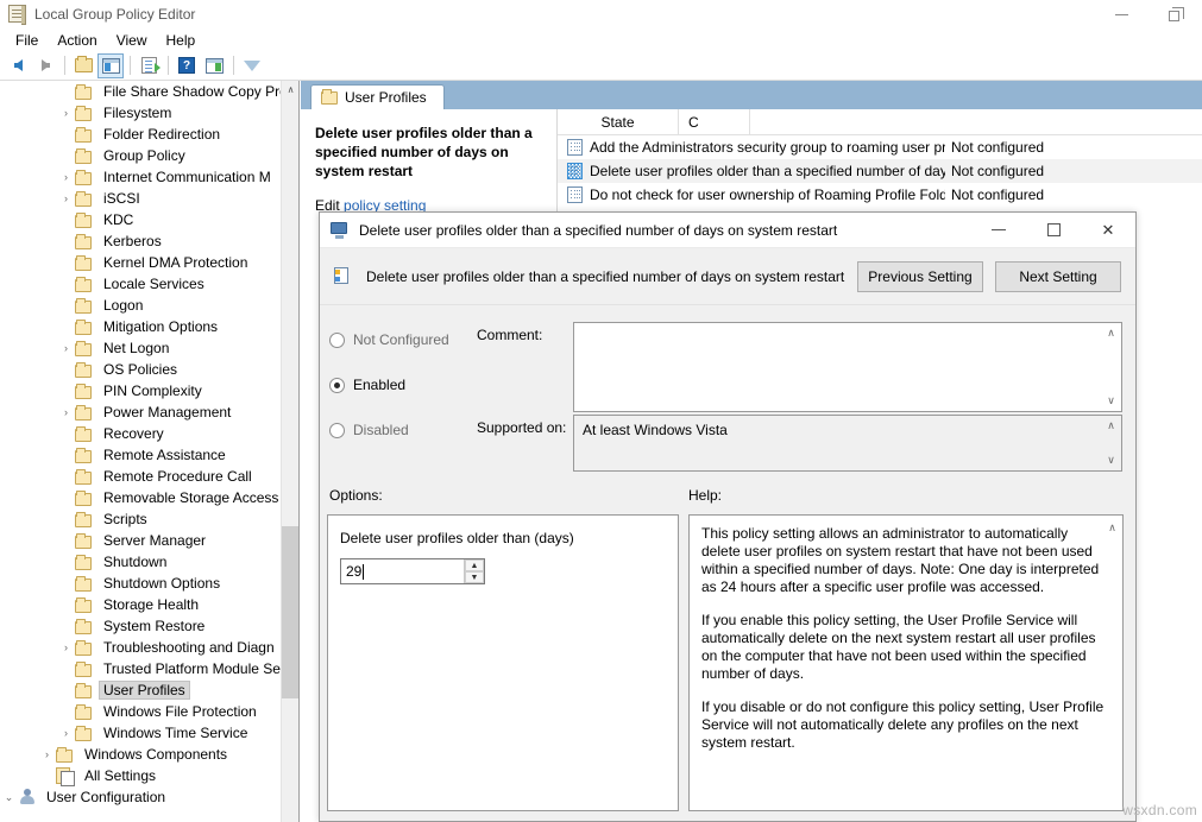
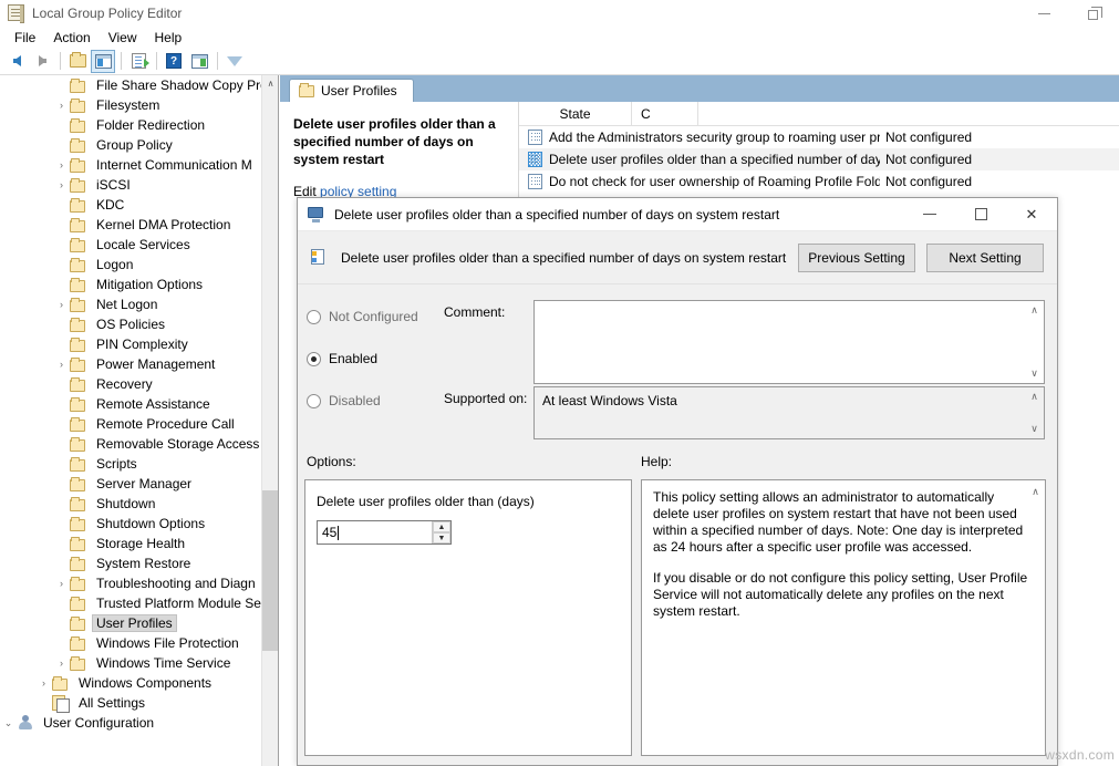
  Local Group Policy Editor
  File
  Action
  View
  Help
  ?
  File Share Shadow Copy Pr
  ›
  Filesystem
  Folder Redirection
  Group Policy
  ›
  Internet Communication M
  ›
  iSCSI
  KDC
- Kerberos
  Kernel DMA Protection
  Locale Services
  Logon
  Mitigation Options
  ›
  Net Logon
  OS Policies
  PIN Complexity
  ›
  Power Management
  Recovery
  Remote Assistance
  Remote Procedure Call
  Removable Storage Access
  Scripts
  Server Manager
  Shutdown
  Shutdown Options
  Storage Health
  System Restore
  ›
  Troubleshooting and Diagn
  Trusted Platform Module Se
  User Profiles
  Windows File Protection
  ›
  Windows Time Service
  ›
  Windows Components
  All Settings
  ⌄
  User Configuration
  ∧
  User Profiles
  Delete user profiles older than a specified number of days on system restart
  Edit policy setting
  State
  C
  Add the Administrators security group to roaming user pr
  Not configured
  Delete user profiles older than a specified number of day
  Not configured
  Do not check for user ownership of Roaming Profile Fold
  Not configured
  Delete user profiles older than a specified number of days on system restart
  ✕
  Delete user profiles older than a specified number of days on system restart
  Previous Setting
  Next Setting
  Not Configured
  Enabled
  Disabled
  Comment:
  ∧
  ∨
  Supported on:
  At least Windows Vista
  ∧
  ∨
  Options:
  Help:
  Delete user profiles older than (days)
- 29
+ 45
  This policy setting allows an administrator to automatically delete user profiles on system restart that have not been used within a specified number of days. Note: One day is interpreted as 24 hours after a specific user profile was accessed.
- If you enable this policy setting, the User Profile Service will automatically delete on the next system restart all user profiles on the computer that have not been used within the specified number of days.
  If you disable or do not configure this policy setting, User Profile Service will not automatically delete any profiles on the next system restart.
  ∧
  wsxdn.com
